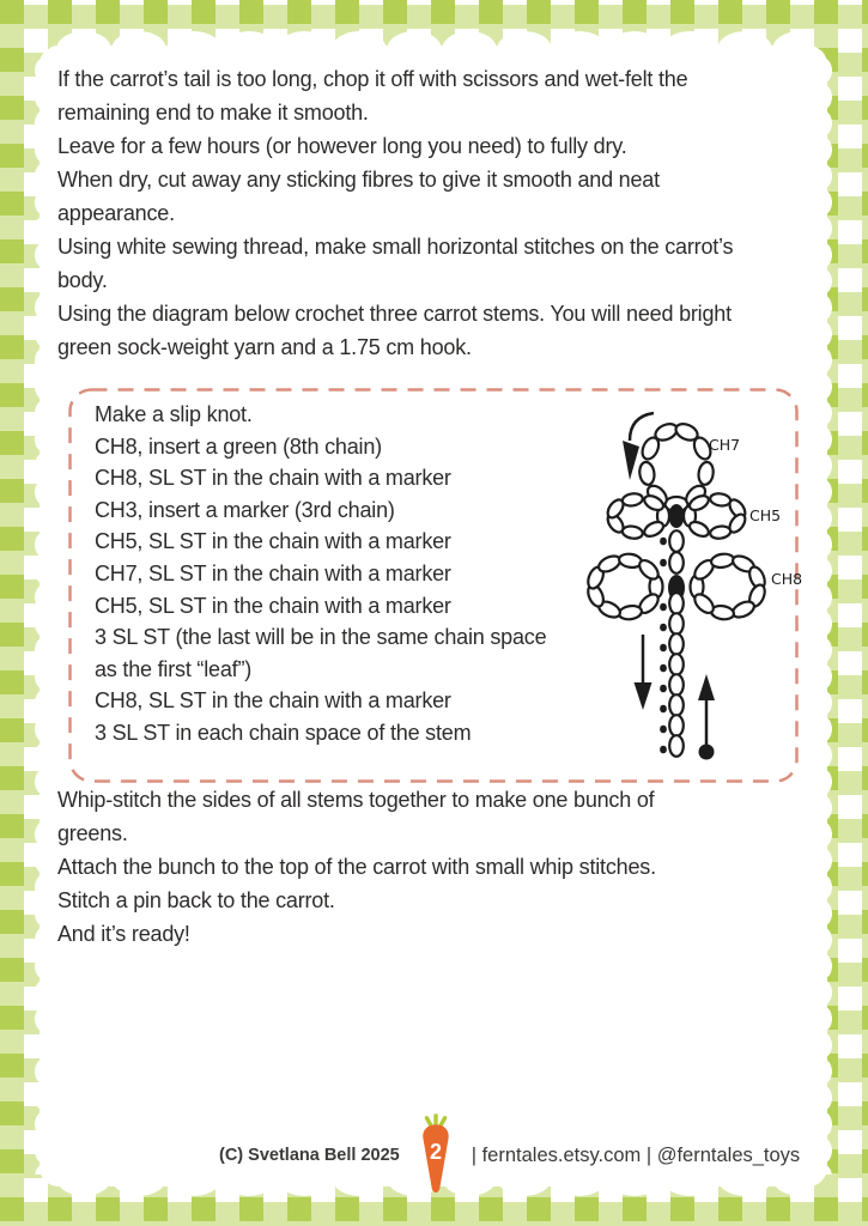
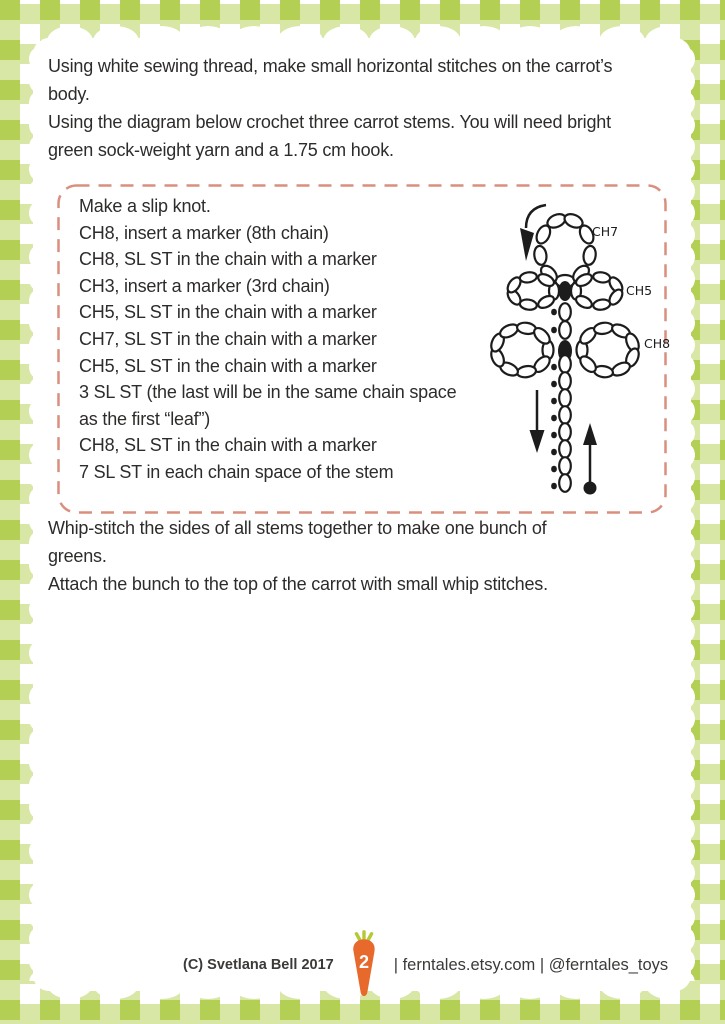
- If the carrot’s tail is too long, chop it off with scissors and wet-felt the
- remaining end to make it smooth.
- Leave for a few hours (or however long you need) to fully dry.
- When dry, cut away any sticking fibres to give it smooth and neat
- appearance.
  Using white sewing thread, make small horizontal stitches on the carrot’s
  body.
  Using the diagram below crochet three carrot stems. You will need bright
  green sock-weight yarn and a 1.75 cm hook.
  Make a slip knot.
- CH8, insert a green (8th chain)
+ CH8, insert a marker (8th chain)
  CH8, SL ST in the chain with a marker
  CH3, insert a marker (3rd chain)
  CH5, SL ST in the chain with a marker
  CH7, SL ST in the chain with a marker
  CH5, SL ST in the chain with a marker
  3 SL ST (the last will be in the same chain space
  as the first “leaf”)
  CH8, SL ST in the chain with a marker
- 3 SL ST in each chain space of the stem
+ 7 SL ST in each chain space of the stem
  CH7
  CH5
  CH8
  Whip-stitch the sides of all stems together to make one bunch of
  greens.
  Attach the bunch to the top of the carrot with small whip stitches.
- Stitch a pin back to the carrot.
- And it’s ready!
- (C) Svetlana Bell 2025
+ (C) Svetlana Bell 2017
  2
  | ferntales.etsy.com | @ferntales_toys
